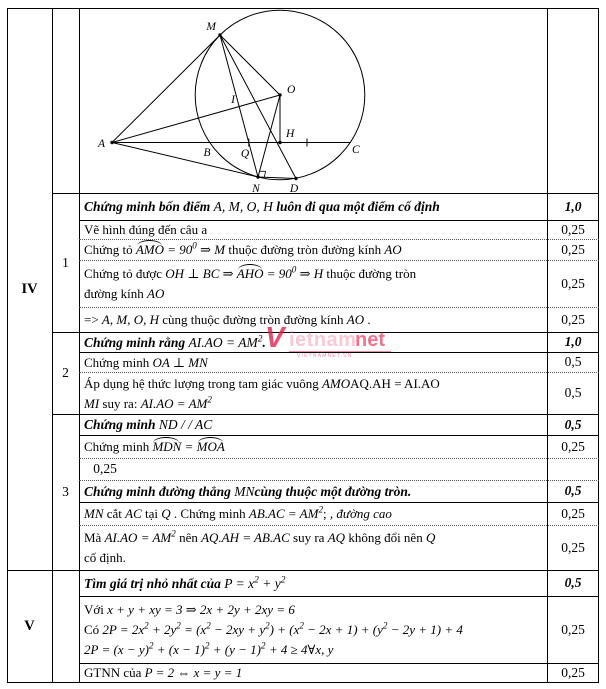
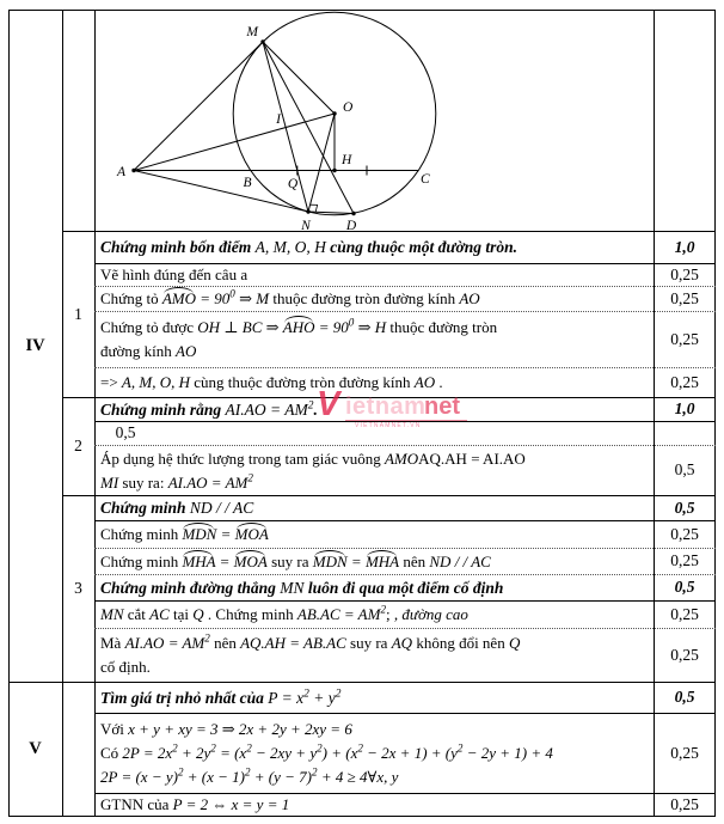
  A
  M
  O
  I
  H
  B
  Q
  C
  N
  D
  IV
  V
  1
  2
  3
- Chứng minh bốn điểm A, M, O, H luôn đi qua một điểm cố định
+ Chứng minh bốn điểm A, M, O, H cùng thuộc một đường tròn.
  1,0
  Vẽ hình đúng đến câu a
  0,25
  Chứng tỏ AMO = 900 ⇒ M thuộc đường tròn đường kính AO
  0,25
  Chứng tỏ được OH ⊥ BC ⇒ AHO = 900 ⇒ H thuộc đường tròn
  đường kính AO
  0,25
  => A, M, O, H cùng thuộc đường tròn đường kính AO .
  0,25
  Chứng minh rằng AI.AO = AM2.
  1,0
- Chứng minh OA ⊥ MN
  0,5
  Áp dụng hệ thức lượng trong tam giác vuông AMOAQ.AH = AI.AO
  MI suy ra: AI.AO = AM2
  0,5
  Chứng minh ND / / AC
  0,5
  Chứng minh MDN = MOA
  0,25
+ Chứng minh MHA = MOA suy ra MDN = MHA nên ND / / AC
  0,25
- Chứng minh đường thẳng MNcùng thuộc một đường tròn.
+ Chứng minh đường thẳng MN luôn đi qua một điểm cố định
  0,5
  MN cắt AC tại Q . Chứng minh AB.AC = AM2; , đường cao
  0,25
  Mà AI.AO = AM2 nên AQ.AH = AB.AC suy ra AQ không đổi nên Q
  cố định.
  0,25
  Tìm giá trị nhỏ nhất của P = x2 + y2
  0,5
  Với x + y + xy = 3 ⇒ 2x + 2y + 2xy = 6
  Có 2P = 2x2 + 2y2 = (x2 − 2xy + y2) + (x2 − 2x + 1) + (y2 − 2y + 1) + 4
- 2P = (x − y)2 + (x − 1)2 + (y − 1)2 + 4 ≥ 4∀x, y
+ 2P = (x − y)2 + (x − 1)2 + (y − 7)2 + 4 ≥ 4∀x, y
  0,25
  GTNN của P = 2 ⇔ x = y = 1
  0,25
  V
  ietnam
  net
